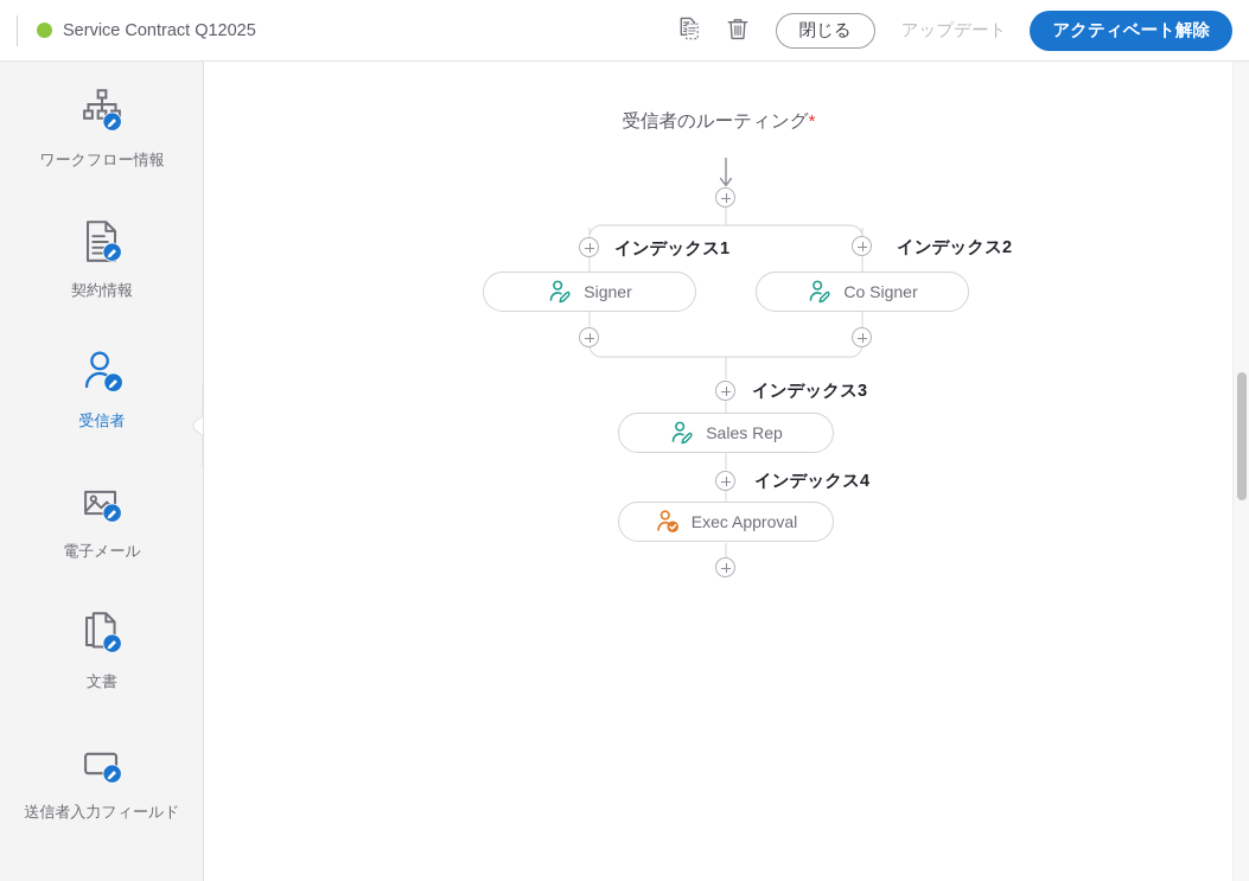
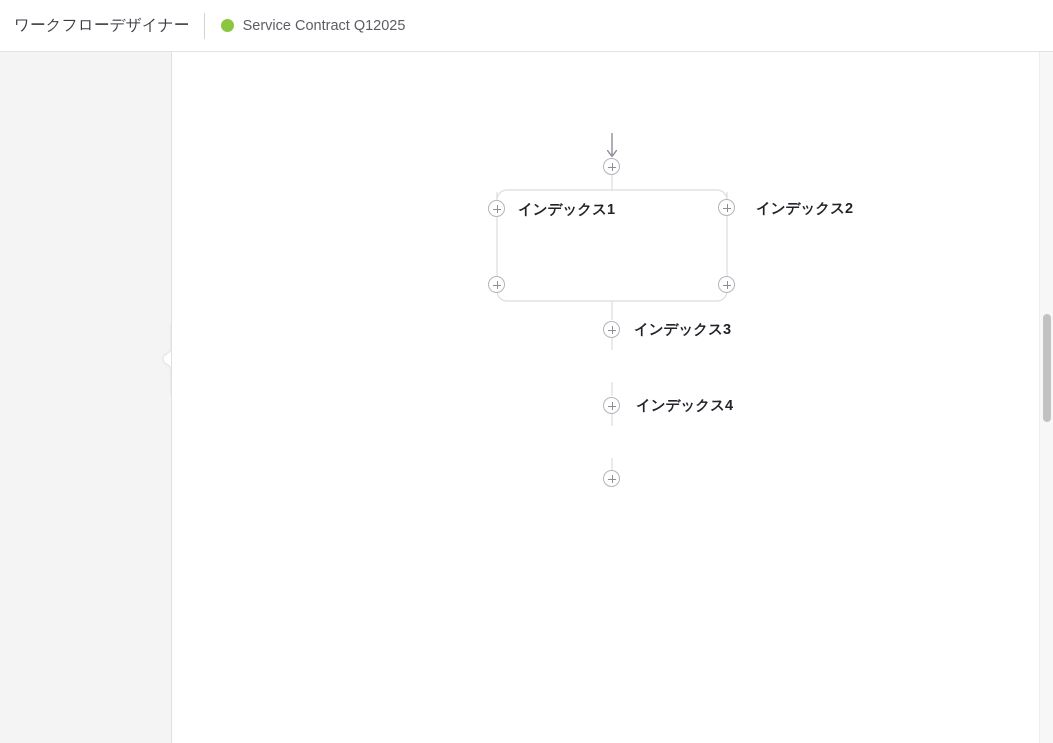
+ ワークフローデザイナー
  Service Contract Q12025
- 閉じる
- アップデート
- アクティベート解除
- ワークフロー情報
- 契約情報
- 受信者
- 電子メール
- 文書
- 送信者入力フィールド
- 受信者のルーティング*
  インデックス1
  インデックス2
  インデックス3
  インデックス4
- Signer
- Co Signer
- Sales Rep
- Exec Approval
